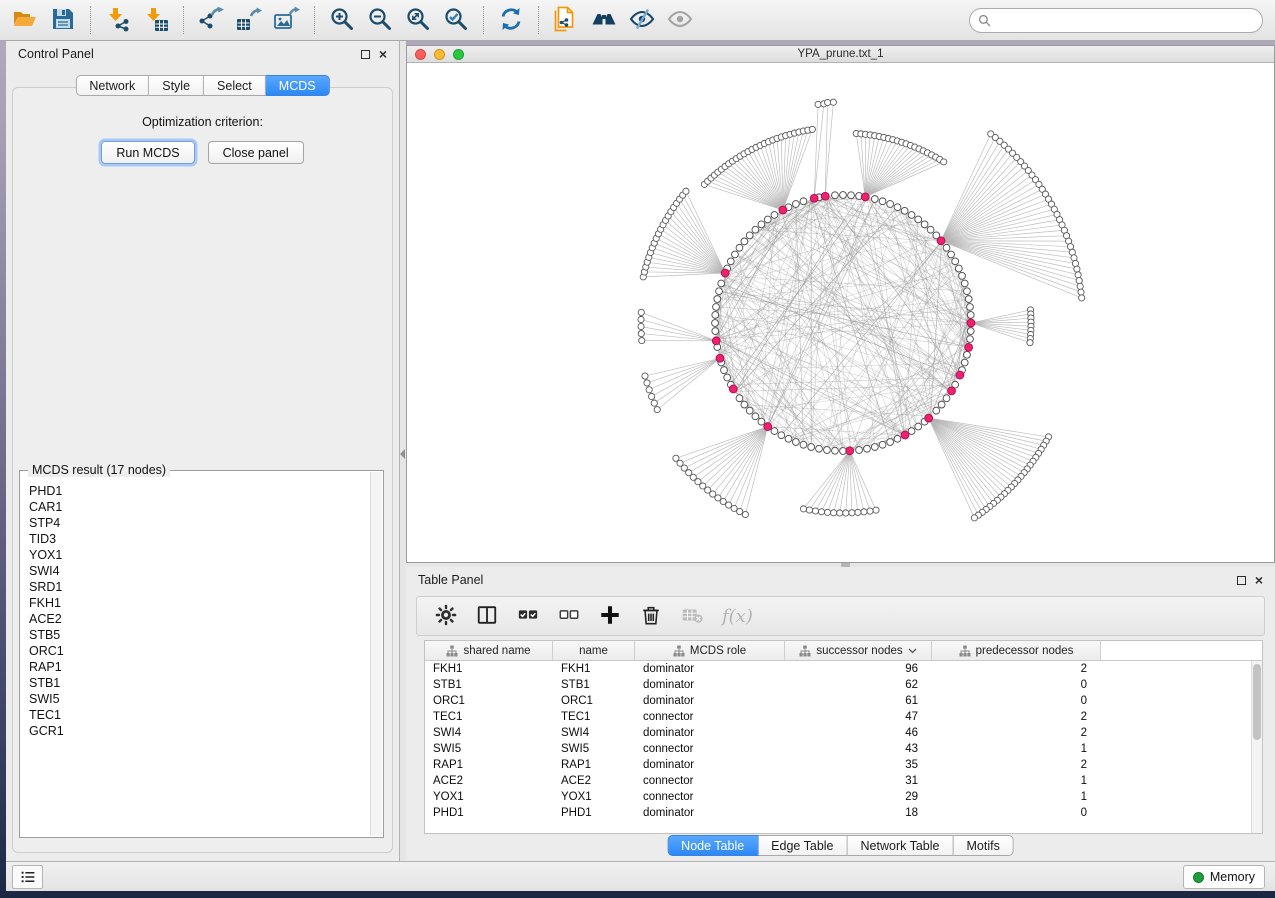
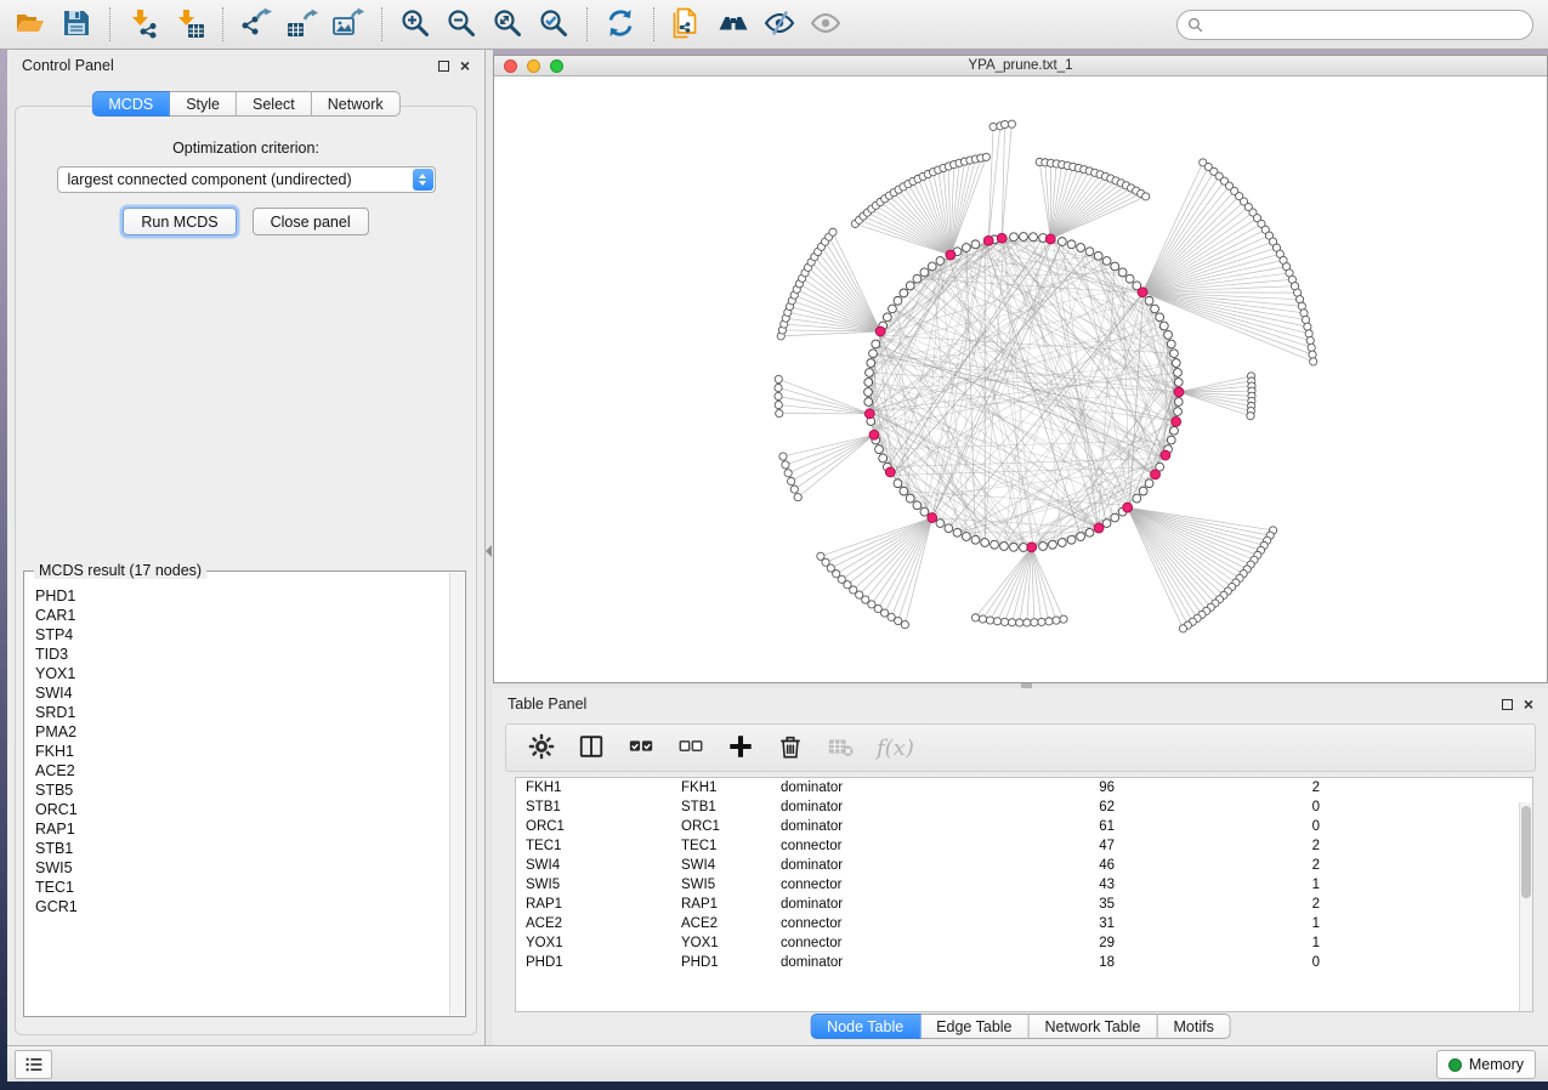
  Control Panel
  ×
- Network
+ MCDS
  Style
  Select
- MCDS
+ Network
  Optimization criterion:
+ largest connected component (undirected)
  Run MCDS
  Close panel
  MCDS result (17 nodes)
  PHD1
  CAR1
  STP4
  TID3
  YOX1
  SWI4
  SRD1
+ PMA2
  FKH1
  ACE2
  STB5
  ORC1
  RAP1
  STB1
  SWI5
  TEC1
  GCR1
  YPA_prune.txt_1
  Table Panel
  ×
  f(x)
- shared name
- name
- MCDS role
- successor nodes
- predecessor nodes
  FKH1
  FKH1
  dominator
  96
  2
  STB1
  STB1
  dominator
  62
  0
  ORC1
  ORC1
  dominator
  61
  0
  TEC1
  TEC1
  connector
  47
  2
  SWI4
  SWI4
  dominator
  46
  2
  SWI5
  SWI5
  connector
  43
  1
  RAP1
  RAP1
  dominator
  35
  2
  ACE2
  ACE2
  connector
  31
  1
  YOX1
  YOX1
  connector
  29
  1
  PHD1
  PHD1
  dominator
  18
  0
  Node Table
  Edge Table
  Network Table
  Motifs
  Memory
